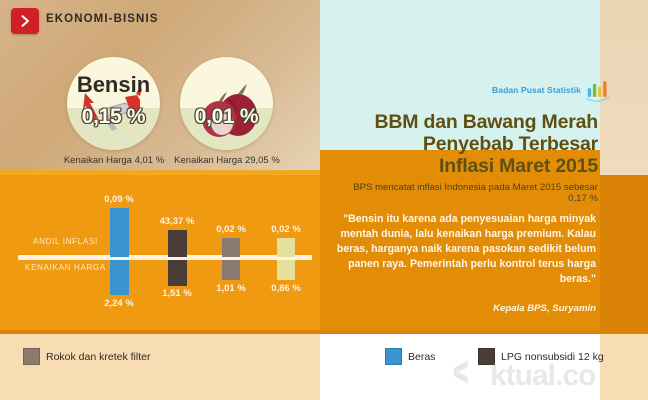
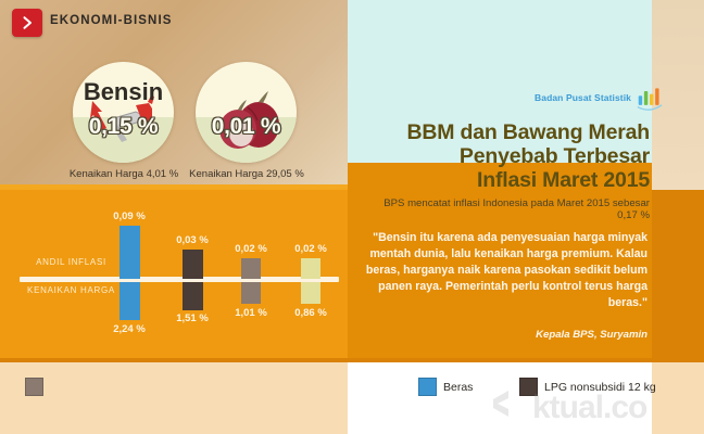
  EKONOMI-BISNIS
  Bensin
  0,15 %
  Kenaikan Harga 4,01 %
  0,01 %
  Kenaikan Harga 29,05 %
  Badan Pusat Statistik
  BBM dan Bawang Merah
  Penyebab Terbesar
  Inflasi Maret 2015
  BPS mencatat inflasi Indonesia pada Maret 2015 sebesar 0,17 %
  "Bensin itu karena ada penyesuaian harga minyak mentah dunia, lalu kenaikan harga premium. Kalau beras, harganya naik karena pasokan sedikit belum panen raya. Pemerintah perlu kontrol terus harga beras."
  Kepala BPS, Suryamin
  ANDIL INFLASI
  KENAIKAN HARGA
  0,09 %
  2,24 %
- 43,37 %
+ 0,03 %
  1,51 %
  0,02 %
  1,01 %
  0,02 %
  0,86 %
- Rokok dan kretek filter
  Beras
  LPG nonsubsidi 12 kg
  ktual.co
